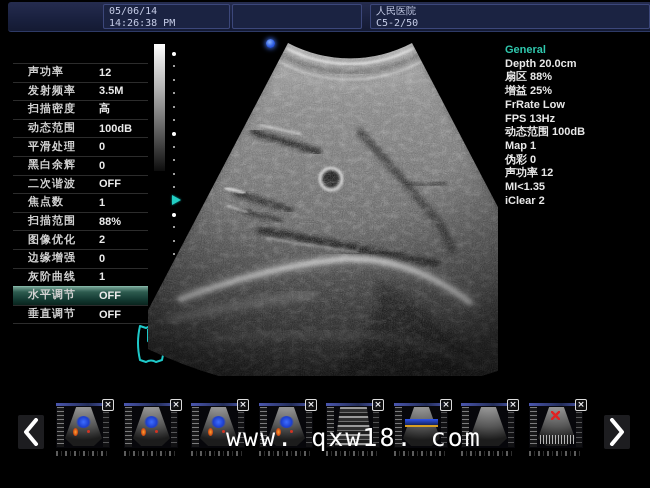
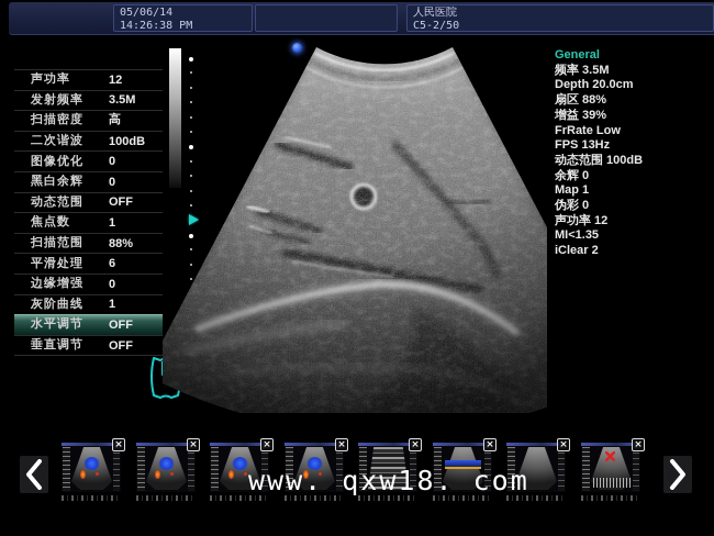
  05/06/14
  14:26:38 PM
  人民医院
  C5-2/50
  声功率
  12
  发射频率
  3.5M
  扫描密度
  高
- 动态范围
+ 二次谐波
  100dB
- 平滑处理
+ 图像优化
  0
  黑白余辉
  0
- 二次谐波
+ 动态范围
  OFF
  焦点数
  1
  扫描范围
  88%
- 图像优化
+ 平滑处理
- 2
+ 6
  边缘增强
  0
  灰阶曲线
  1
  水平调节
  OFF
  垂直调节
  OFF
  General
+ 频率 3.5M
  Depth 20.0cm
  扇区 88%
- 增益 25%
+ 增益 39%
  FrRate Low
  FPS 13Hz
  动态范围 100dB
+ 余辉 0
  Map 1
  伪彩 0
  声功率 12
  MI<1.35
  iClear 2
  ×
  ×
  ×
  ×
  ×
  ×
  ×
  ×
  www. qxw18. com
